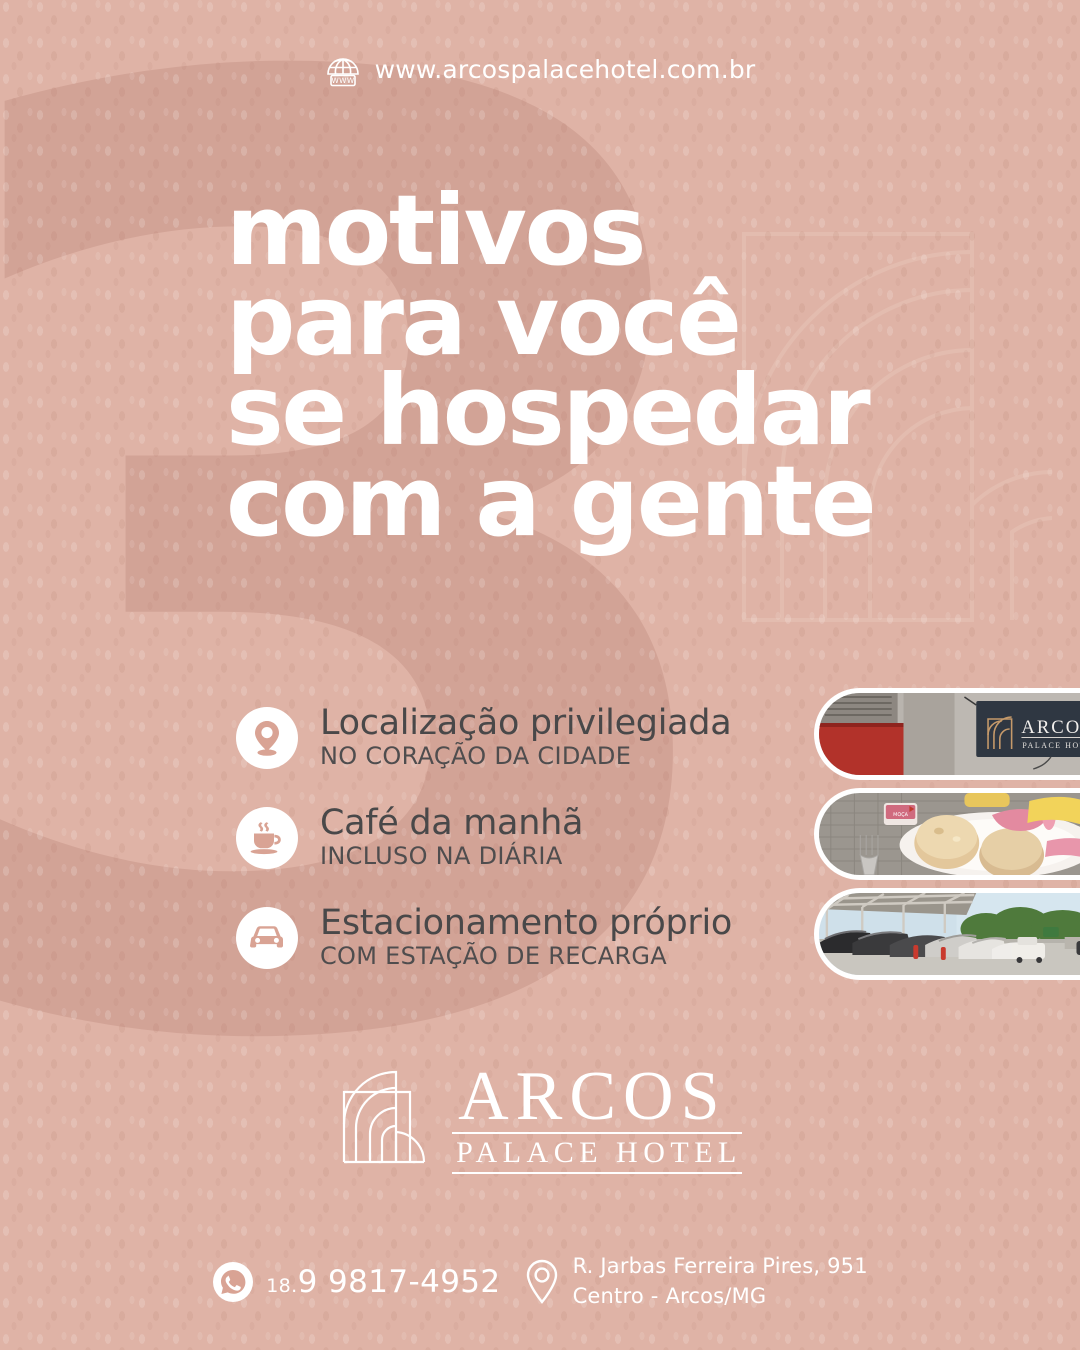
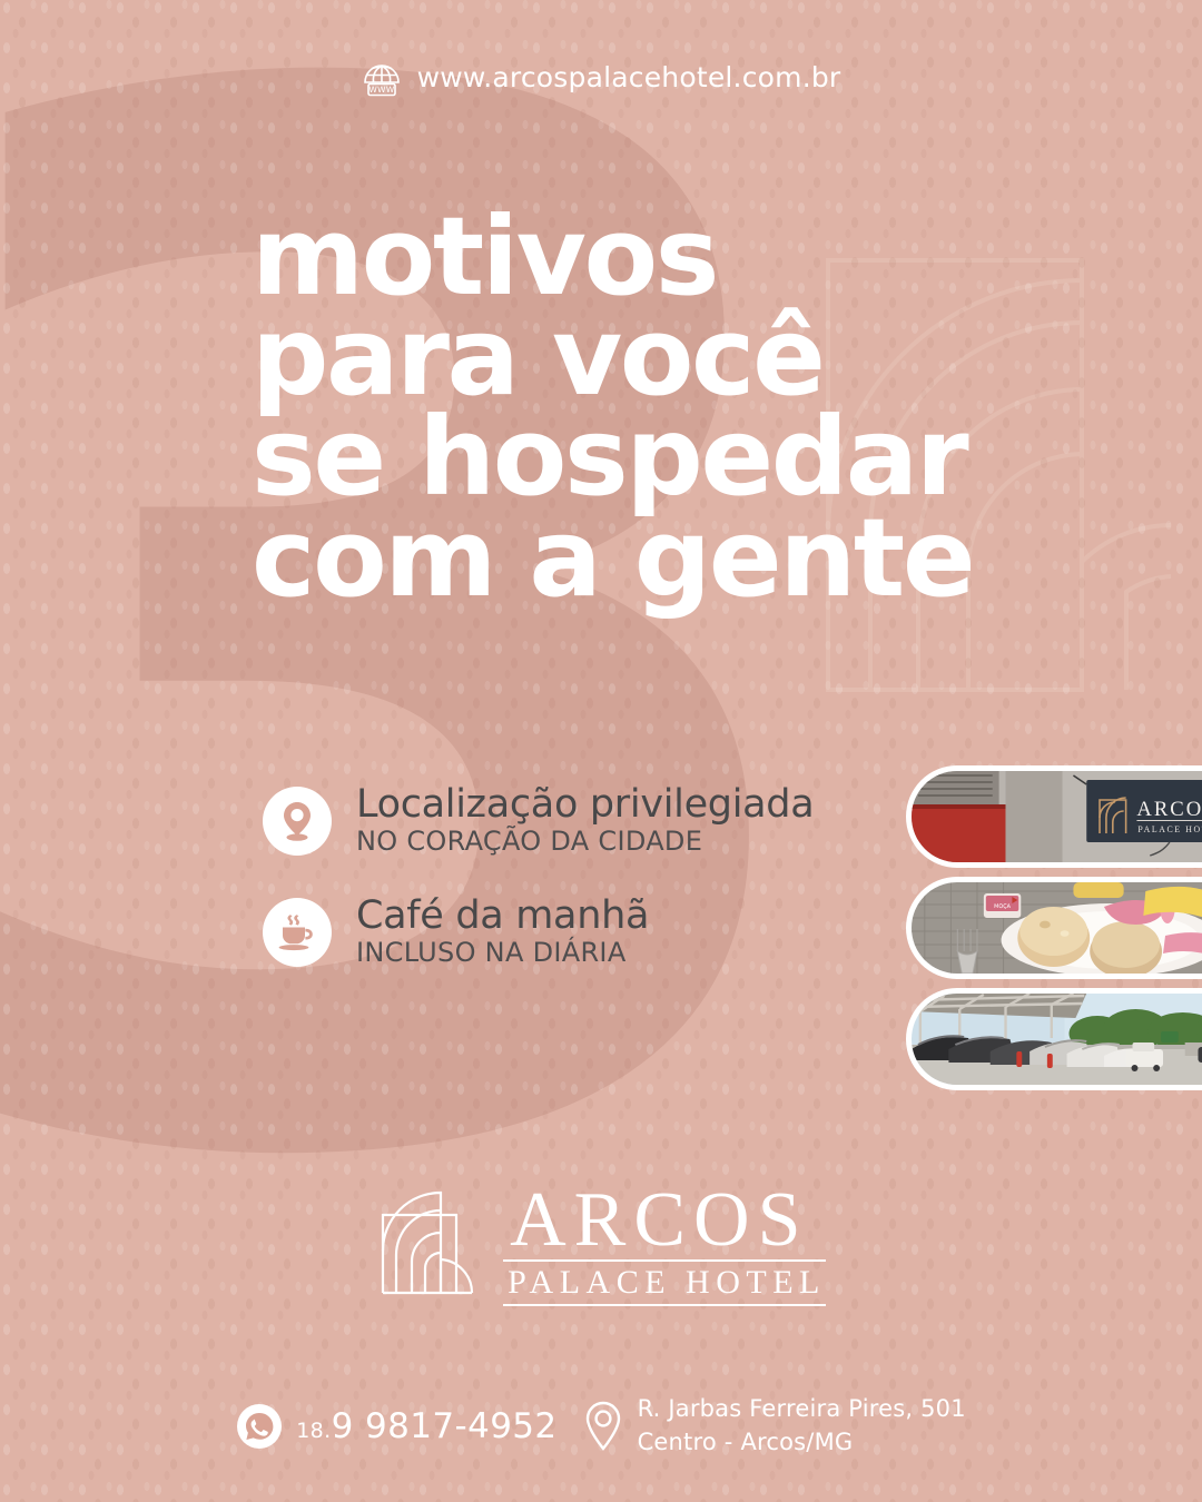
  WWW
  www.arcospalacehotel.com.br
  motivos
  para você
  se hospedar
  com a gente
  Localização privilegiada
  NO CORAÇÃO DA CIDADE
  Café da manhã
  INCLUSO NA DIÁRIA
- Estacionamento próprio
- COM ESTAÇÃO DE RECARGA
  ARCO
  PALACE HO
  ARCOS
  PALACE HOTEL
  18.
  9 9817-4952
- R. Jarbas Ferreira Pires, 951
+ R. Jarbas Ferreira Pires, 501
  Centro - Arcos/MG
